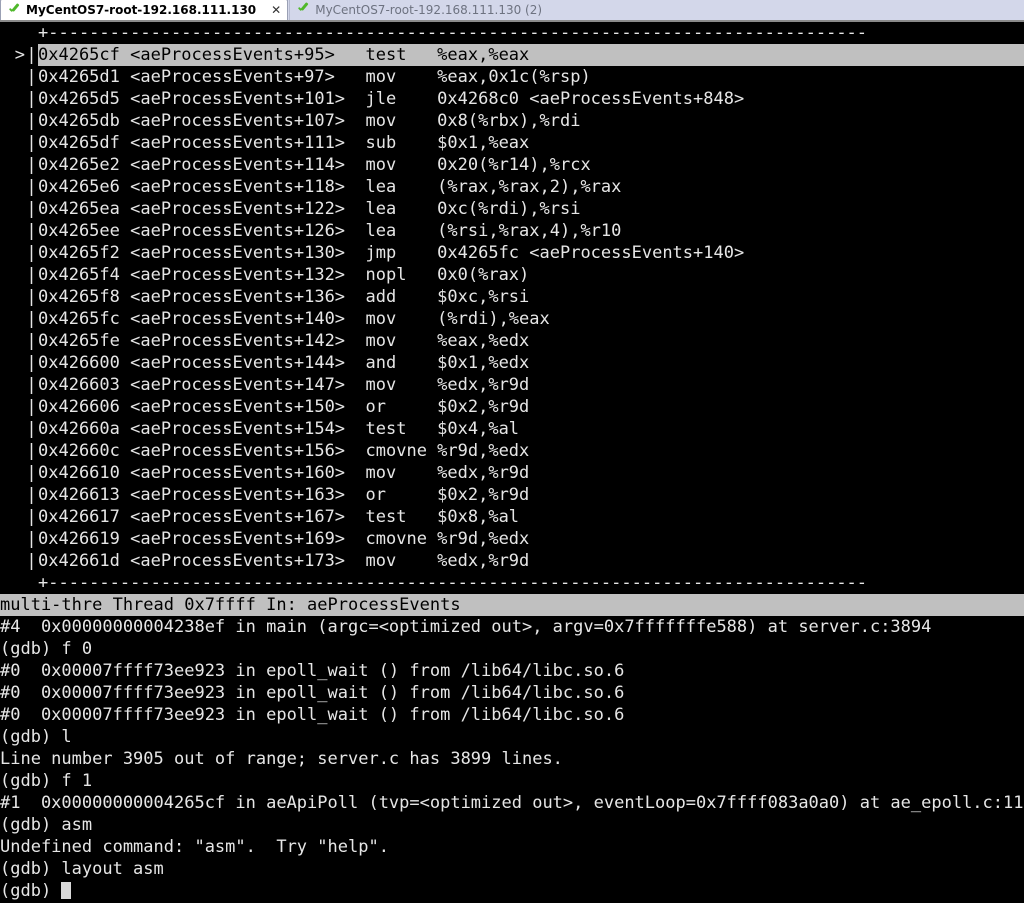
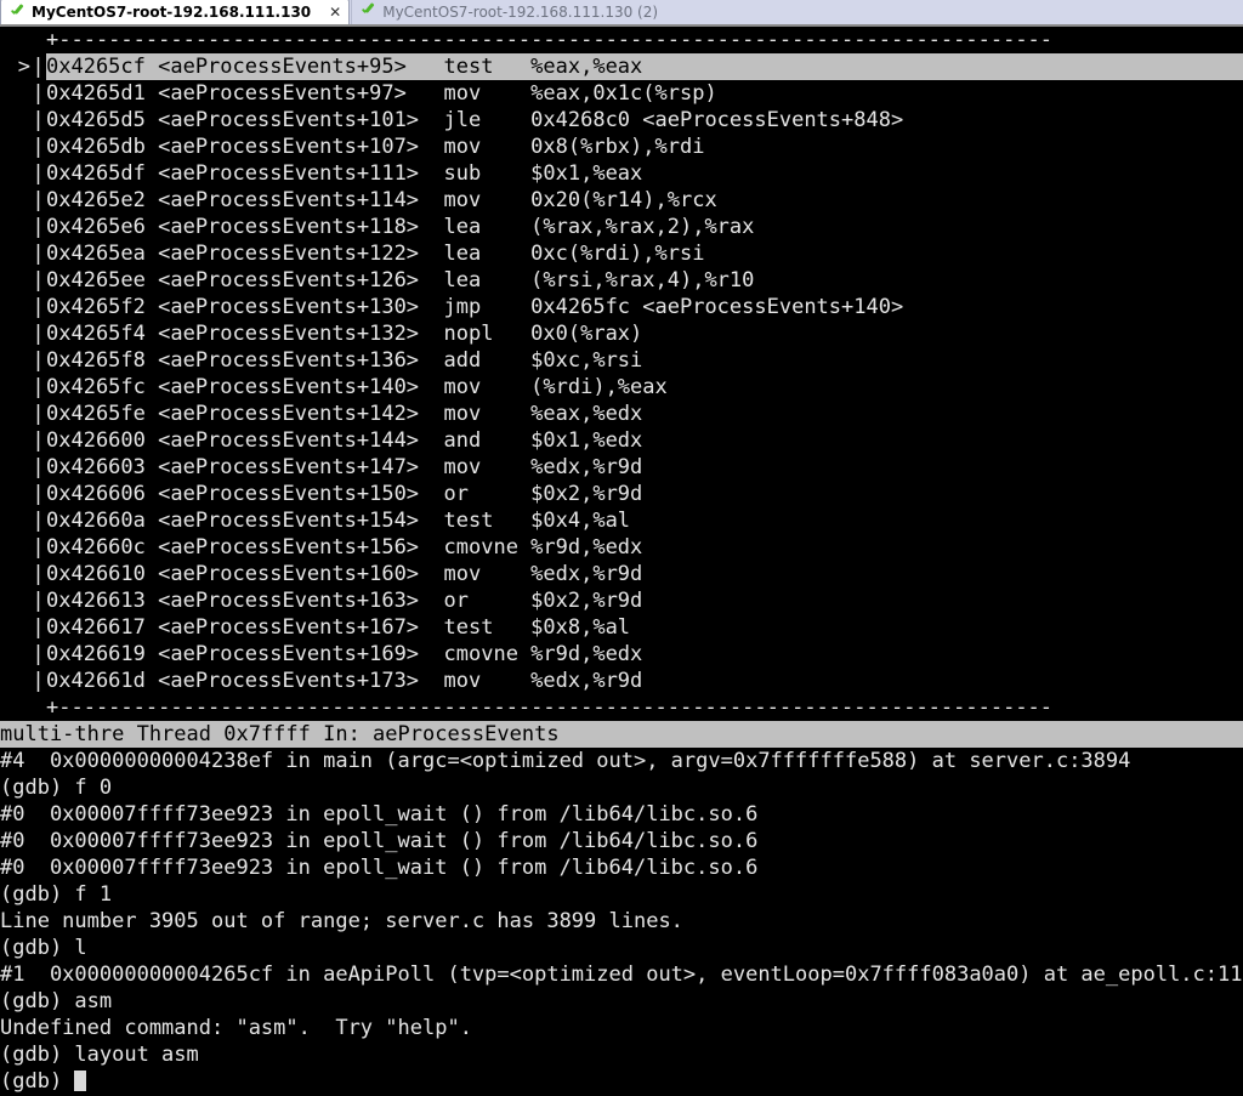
  MyCentOS7-root-192.168.111.130
  ✕
  MyCentOS7-root-192.168.111.130 (2)
  +--------------------------------------------------------------------------------
  >
  |
  0x4265cf <aeProcessEvents+95> test %eax,%eax
  |
  0x4265d1 <aeProcessEvents+97> mov %eax,0x1c(%rsp)
  |
  0x4265d5 <aeProcessEvents+101> jle 0x4268c0 <aeProcessEvents+848>
  |
  0x4265db <aeProcessEvents+107> mov 0x8(%rbx),%rdi
  |
  0x4265df <aeProcessEvents+111> sub $0x1,%eax
  |
  0x4265e2 <aeProcessEvents+114> mov 0x20(%r14),%rcx
  |
  0x4265e6 <aeProcessEvents+118> lea (%rax,%rax,2),%rax
  |
  0x4265ea <aeProcessEvents+122> lea 0xc(%rdi),%rsi
  |
  0x4265ee <aeProcessEvents+126> lea (%rsi,%rax,4),%r10
  |
  0x4265f2 <aeProcessEvents+130> jmp 0x4265fc <aeProcessEvents+140>
  |
  0x4265f4 <aeProcessEvents+132> nopl 0x0(%rax)
  |
  0x4265f8 <aeProcessEvents+136> add $0xc,%rsi
  |
  0x4265fc <aeProcessEvents+140> mov (%rdi),%eax
  |
  0x4265fe <aeProcessEvents+142> mov %eax,%edx
  |
  0x426600 <aeProcessEvents+144> and $0x1,%edx
  |
  0x426603 <aeProcessEvents+147> mov %edx,%r9d
  |
  0x426606 <aeProcessEvents+150> or $0x2,%r9d
  |
  0x42660a <aeProcessEvents+154> test $0x4,%al
  |
  0x42660c <aeProcessEvents+156> cmovne %r9d,%edx
  |
  0x426610 <aeProcessEvents+160> mov %edx,%r9d
  |
  0x426613 <aeProcessEvents+163> or $0x2,%r9d
  |
  0x426617 <aeProcessEvents+167> test $0x8,%al
  |
  0x426619 <aeProcessEvents+169> cmovne %r9d,%edx
  |
  0x42661d <aeProcessEvents+173> mov %edx,%r9d
  +--------------------------------------------------------------------------------
  multi-thre Thread 0x7ffff In: aeProcessEvents
  #4 0x00000000004238ef in main (argc=<optimized out>, argv=0x7fffffffe588) at server.c:3894
  (gdb) f 0
  #0 0x00007ffff73ee923 in epoll_wait () from /lib64/libc.so.6
  #0 0x00007ffff73ee923 in epoll_wait () from /lib64/libc.so.6
  #0 0x00007ffff73ee923 in epoll_wait () from /lib64/libc.so.6
- (gdb) l
+ (gdb) f 1
  Line number 3905 out of range; server.c has 3899 lines.
- (gdb) f 1
+ (gdb) l
  #1 0x00000000004265cf in aeApiPoll (tvp=<optimized out>, eventLoop=0x7ffff083a0a0) at ae_epoll.c:11
  (gdb) asm
  Undefined command: "asm". Try "help".
  (gdb) layout asm
  (gdb)
